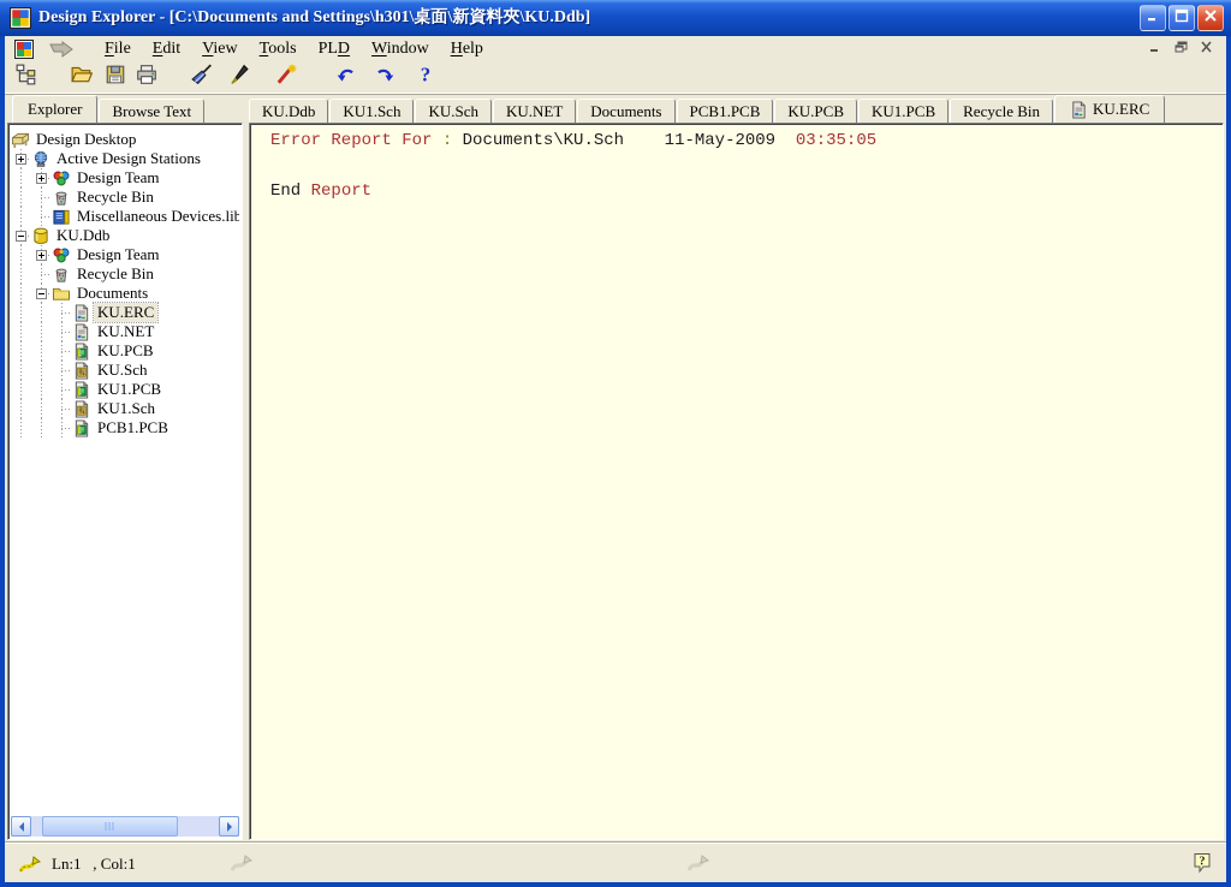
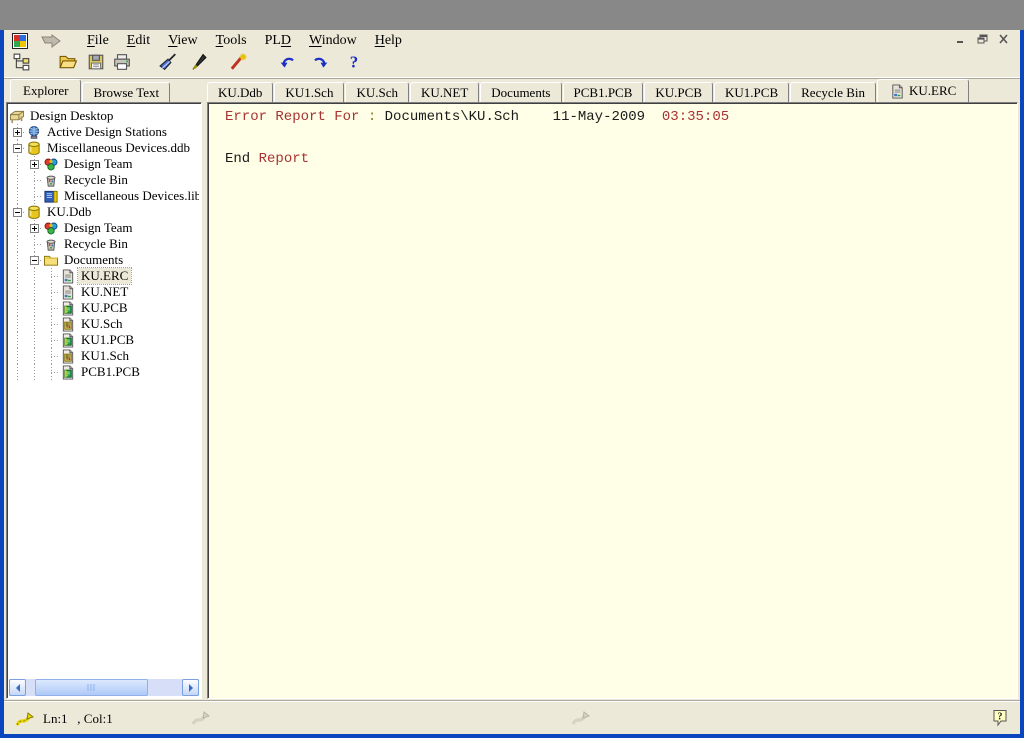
- Design Explorer - [C:\Documents and Settings\h301\桌面\新資料夾\KU.Ddb]
  File
  Edit
  View
  Tools
  PLD
  Window
  Help
  ?
  Explorer
  Browse Text
  KU.Ddb
  KU1.Sch
  KU.Sch
  KU.NET
  Documents
  PCB1.PCB
  KU.PCB
  KU1.PCB
  Recycle Bin
  KU.ERC
  Design Desktop
  Active Design Stations
+ Miscellaneous Devices.ddb
  Design Team
  Recycle Bin
  Miscellaneous Devices.lib
  KU.Ddb
  Design Team
  Recycle Bin
  Documents
  KU.ERC
  KU.NET
  KU.PCB
  KU.Sch
  KU1.PCB
  KU1.Sch
  PCB1.PCB
  Error Report For : Documents\KU.Sch 11-May-2009 03:35:05
  End Report
  Ln:1 , Col:1
  ?
